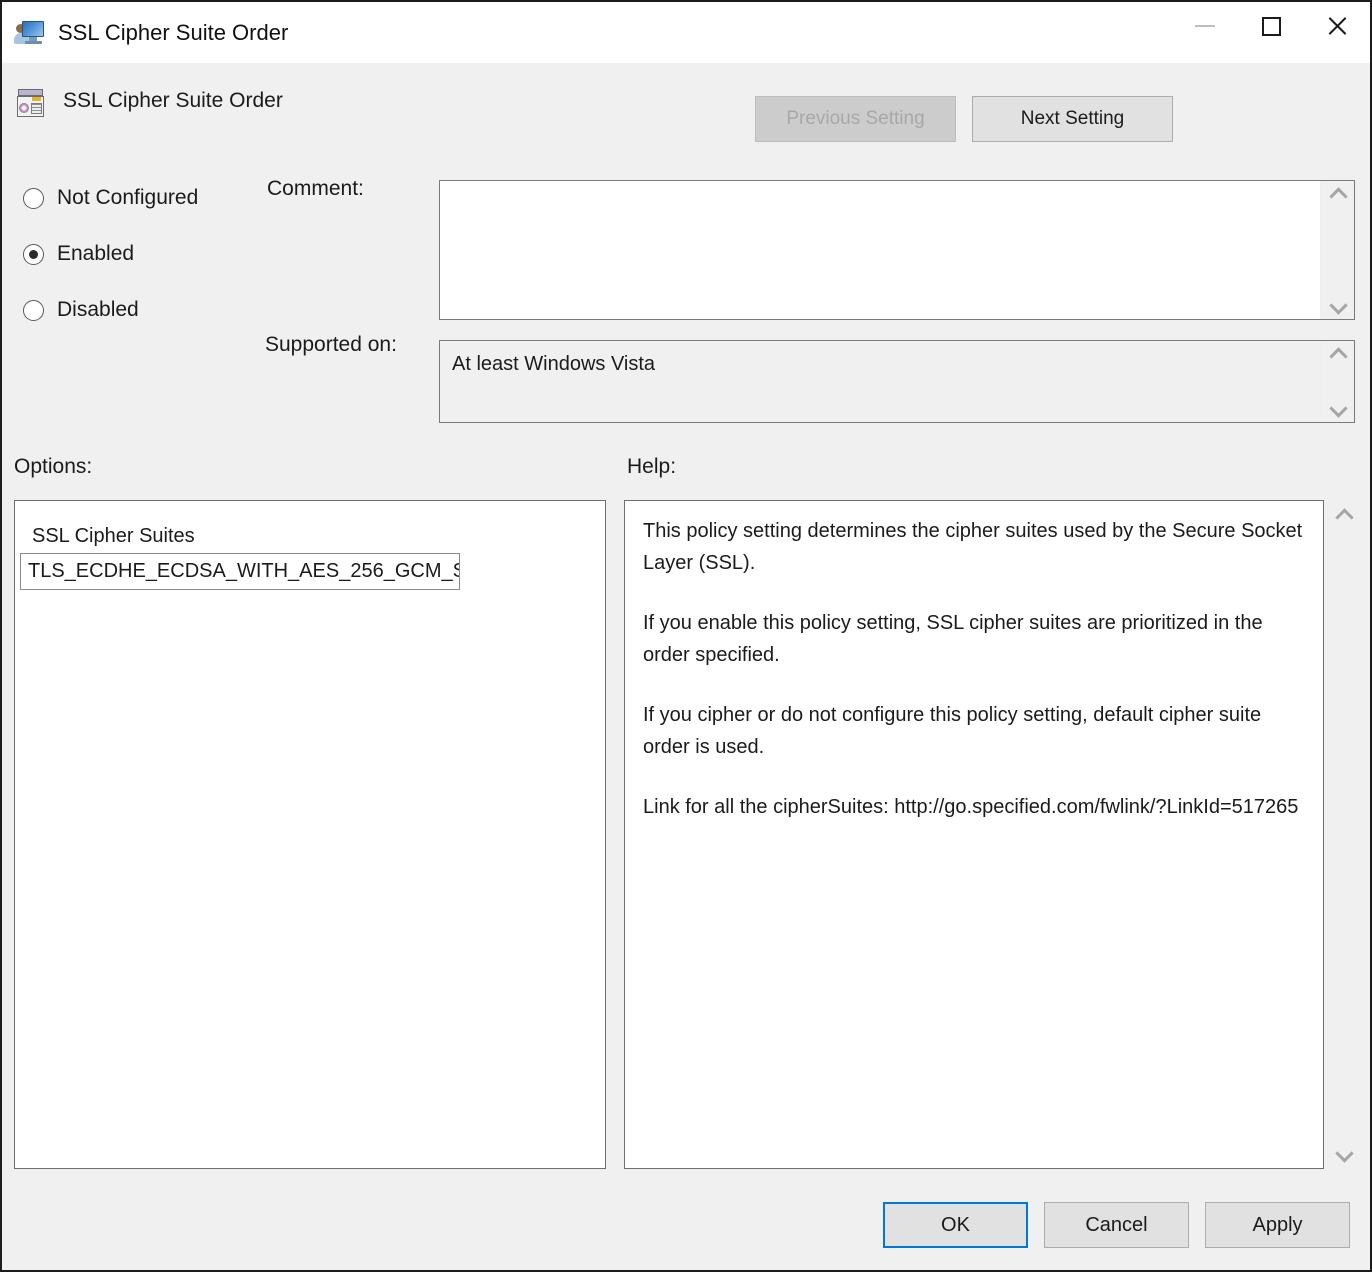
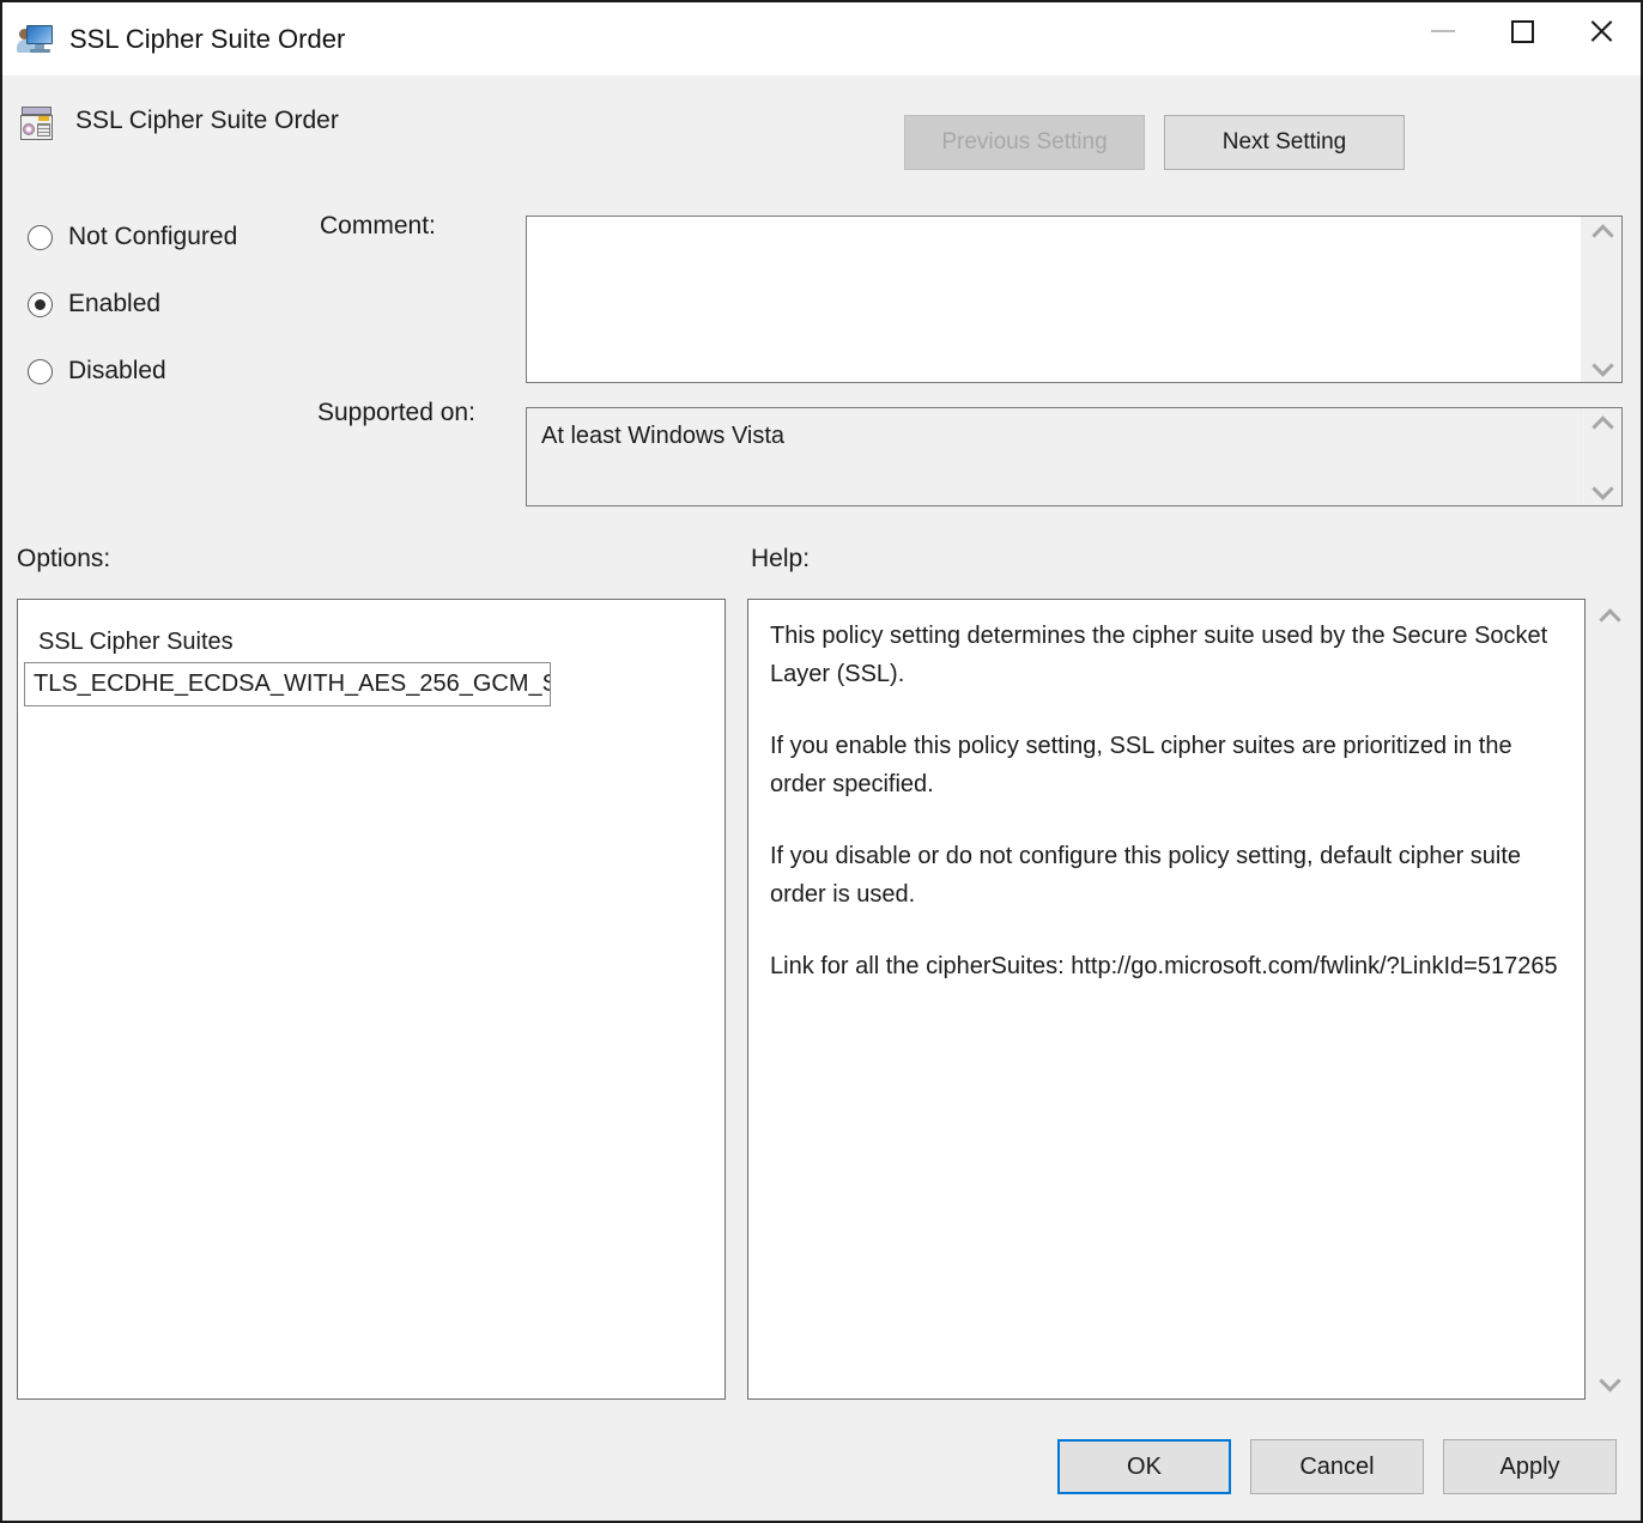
  SSL Cipher Suite Order
  SSL Cipher Suite Order
  Previous Setting
  Next Setting
  Not Configured
  Enabled
  Disabled
  Comment:
  Supported on:
  At least Windows Vista
  Options:
  Help:
  SSL Cipher Suites
  TLS_ECDHE_ECDSA_WITH_AES_256_GCM_S
- This policy setting determines the cipher suites used by the Secure Socket Layer (SSL).
+ This policy setting determines the cipher suite used by the Secure Socket Layer (SSL).
  If you enable this policy setting, SSL cipher suites are prioritized in the order specified.
- If you cipher or do not configure this policy setting, default cipher suite order is used.
+ If you disable or do not configure this policy setting, default cipher suite order is used.
- Link for all the cipherSuites: http://go.specified.com/fwlink/?LinkId=517265
+ Link for all the cipherSuites: http://go.microsoft.com/fwlink/?LinkId=517265
  OK
  Cancel
  Apply
